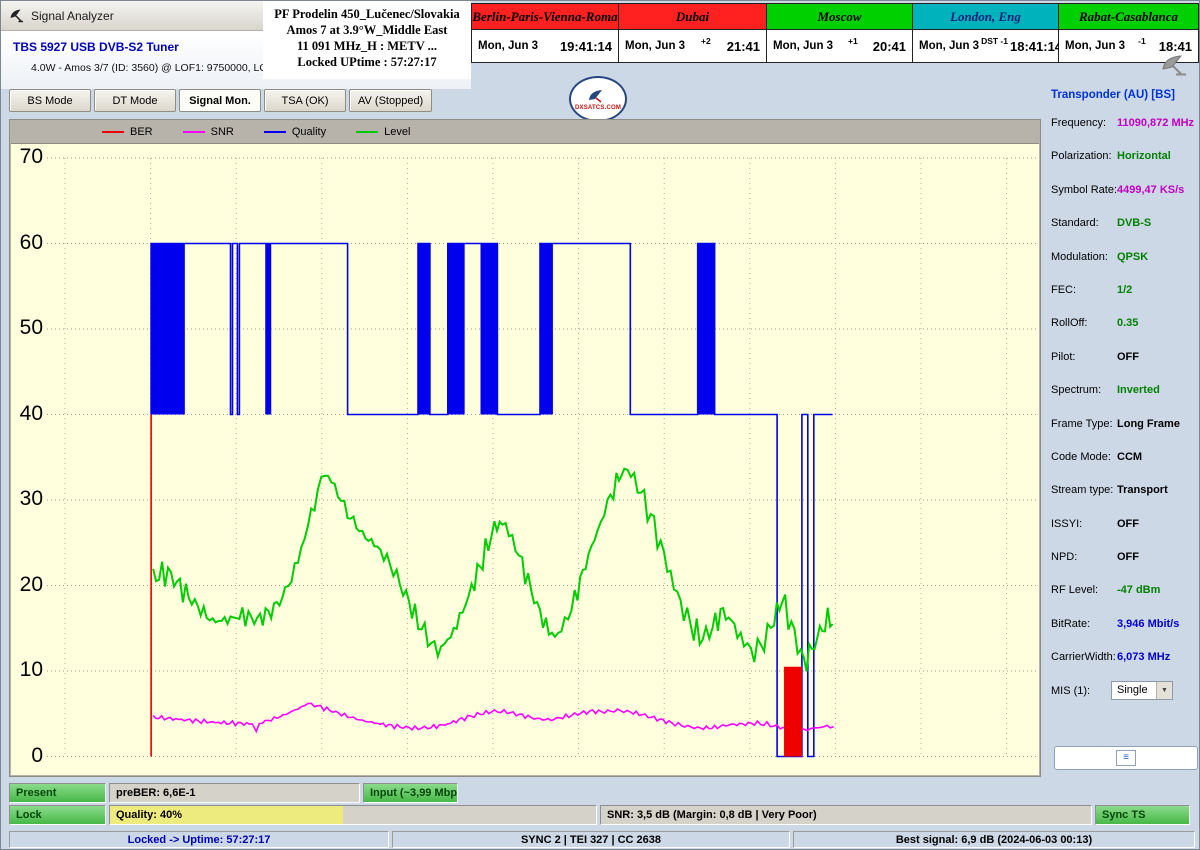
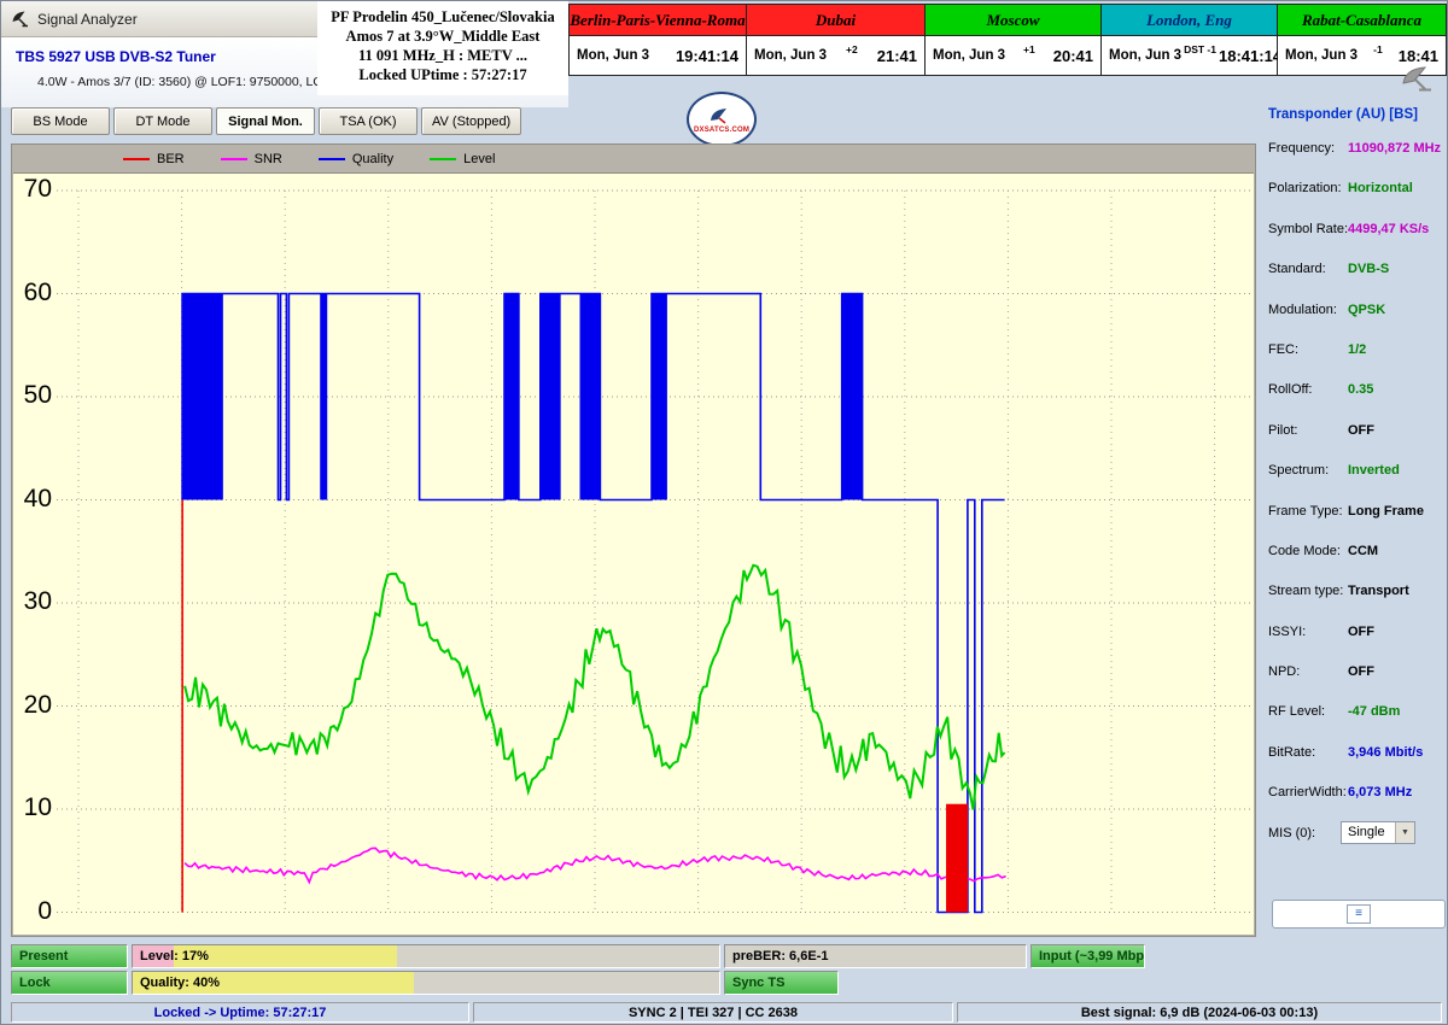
  Signal Analyzer
  TBS 5927 USB DVB-S2 Tuner
  4.0W - Amos 3/7 (ID: 3560) @ LOF1: 9750000, L
  PF Prodelin 450_Lučenec/Slovakia
  Amos 7 at 3.9°W_Middle East
  11 091 MHz_H : METV ...
  Locked UPtime : 57:27:17
  Berlin-Paris-Vienna-Roma
  Mon, Jun 3
  19:41:14
  Dubai
  Mon, Jun 3
  +2
  21:41
  Moscow
  Mon, Jun 3
  +1
  20:41
  London, Eng
  Mon, Jun 3
  DST -1
  18:41:1
  Rabat-Casablanca
  Mon, Jun 3
  -1
  18:41
  BS Mode
  DT Mode
  Signal Mon.
  TSA (OK)
  AV (Stopped)
  BER
  SNR
  Quality
  Level
  70
  60
  50
  40
  30
  20
  10
  0
  Transponder (AU) [BS]
  Frequency:
  11090,872 MHz
  Polarization:
  Horizontal
  Symbol Rate:
  4499,47 KS/s
  Standard:
  DVB-S
  Modulation:
  QPSK
  FEC:
  1/2
  RollOff:
  0.35
  Pilot:
  OFF
  Spectrum:
  Inverted
  Frame Type:
  Long Frame
  Code Mode:
  CCM
  Stream type:
  Transport
  ISSYI:
  OFF
  NPD:
  OFF
  RF Level:
  -47 dBm
  BitRate:
  3,946 Mbit/s
  CarrierWidth:
  6,073 MHz
- MIS (1):
+ MIS (0):
  Single
  ≡
  Present
+ Level: 17%
  preBER: 6,6E-1
  Input (~3,99 Mbp
  Lock
  Quality: 40%
- SNR: 3,5 dB (Margin: 0,8 dB | Very Poor)
  Sync TS
  Locked -> Uptime: 57:27:17
  SYNC 2 | TEI 327 | CC 2638
  Best signal: 6,9 dB (2024-06-03 00:13)
